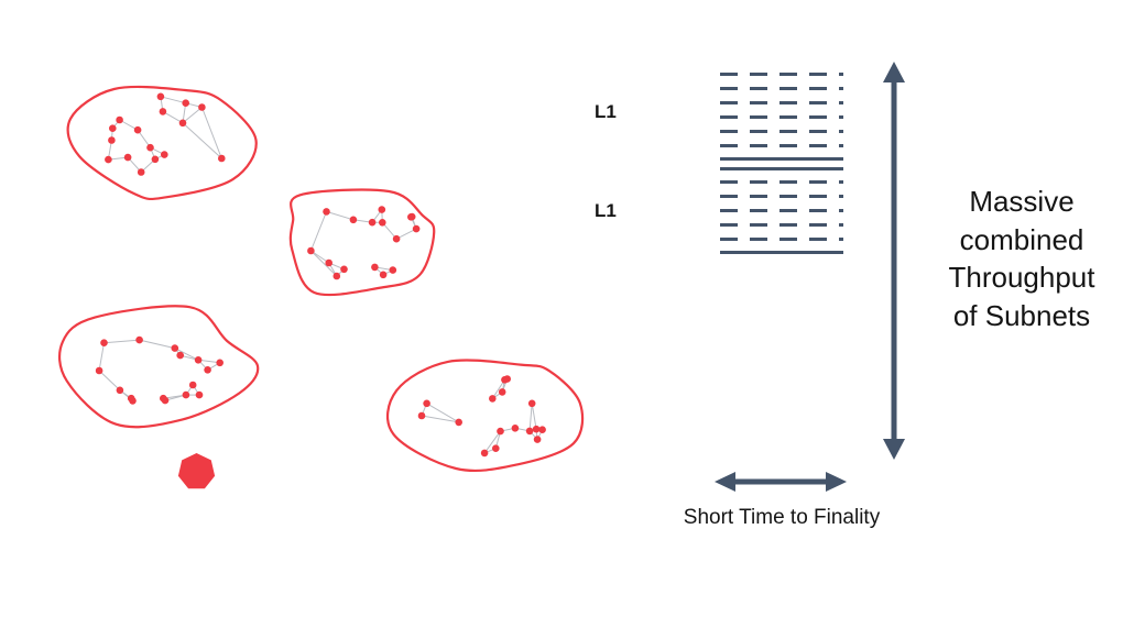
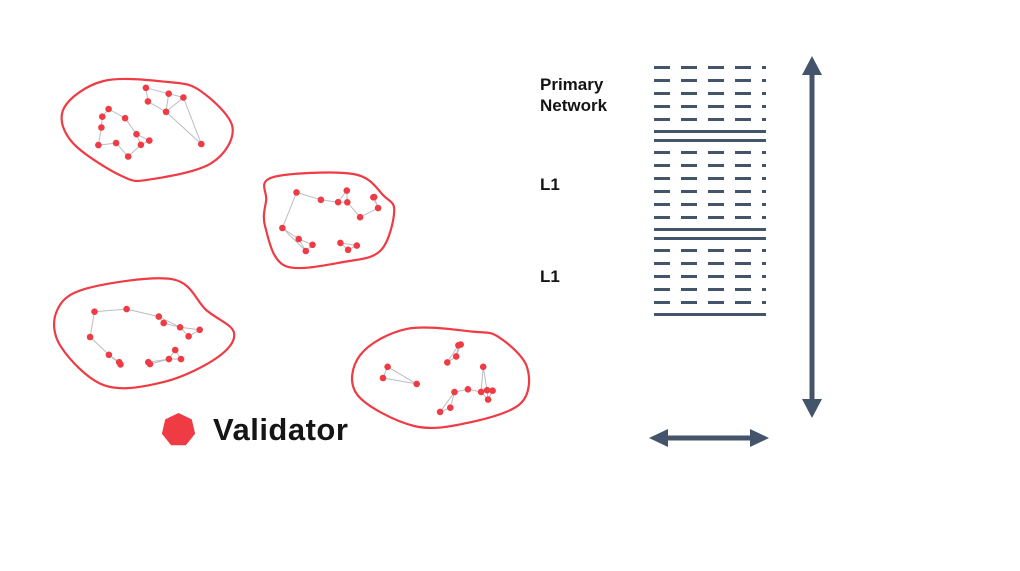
+ Validator
+ Primary Network
  L1
  L1
- Massive
- combined
- Throughput
- of Subnets
- Short Time to Finality
